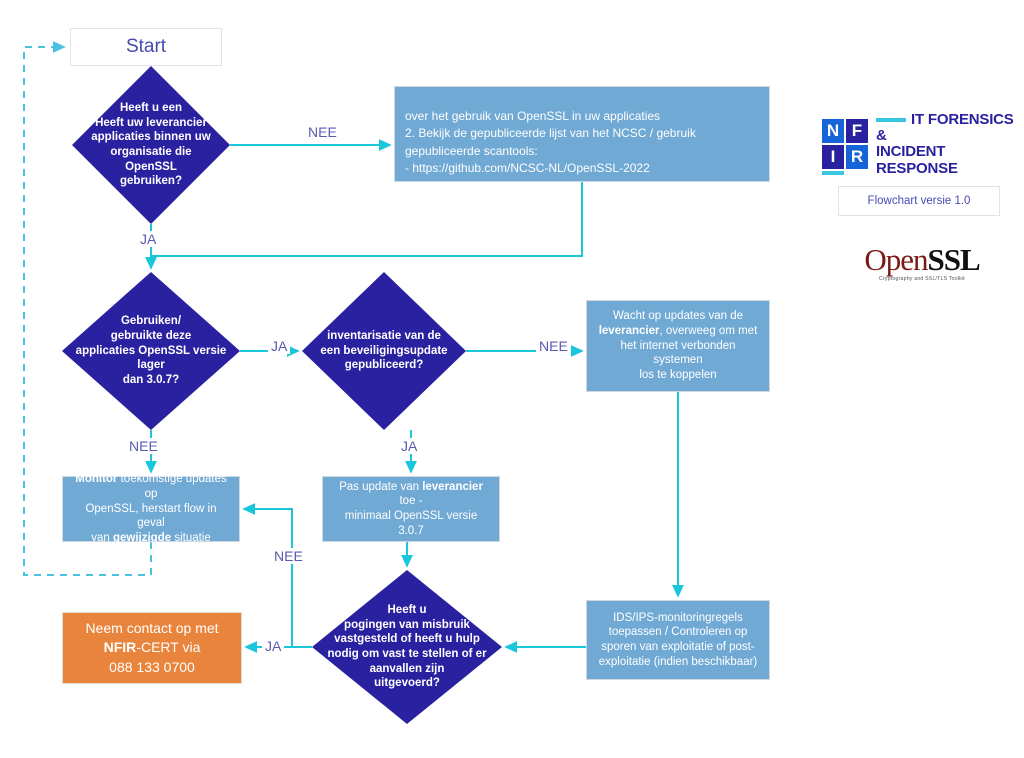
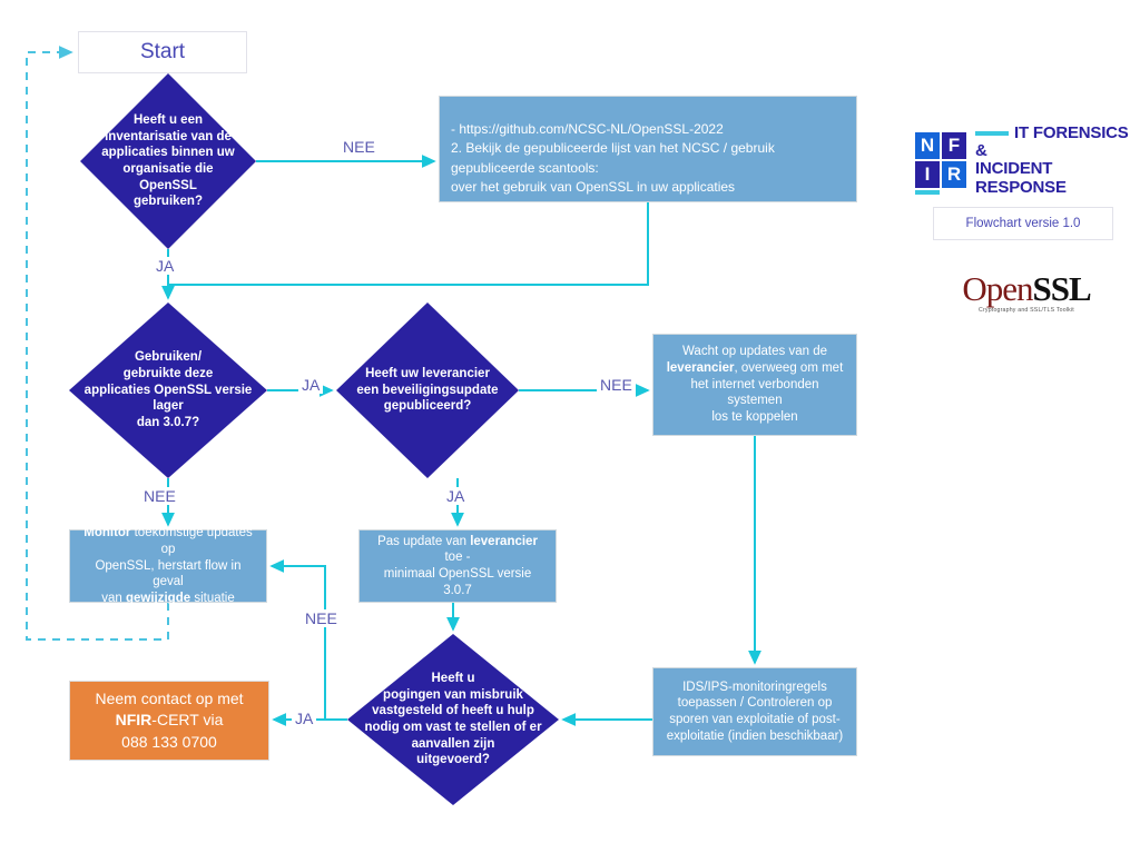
  Start
  Heeft u een
- Heeft uw leverancier
+ inventarisatie van de
  applicaties binnen uw
  organisatie die
  OpenSSL
  gebruiken?
  Gebruiken/
  gebruikte deze
  applicaties OpenSSL versie lager
  dan 3.0.7?
- inventarisatie van de
+ Heeft uw leverancier
  een beveiligingsupdate
  gepubliceerd?
  Heeft u
  pogingen van misbruik
  vastgesteld of heeft u hulp
  nodig om vast te stellen of er
  aanvallen zijn
  uitgevoerd?
- over het gebruik van OpenSSL in uw applicaties
+ - https://github.com/NCSC-NL/OpenSSL-2022
  2. Bekijk de gepubliceerde lijst van het NCSC / gebruik
  gepubliceerde scantools:
- - https://github.com/NCSC-NL/OpenSSL-2022
+ over het gebruik van OpenSSL in uw applicaties
  Wacht op updates van de
  leverancier, overweeg om met
  het internet verbonden systemen
  los te koppelen
  Monitor toekomstige updates op
  OpenSSL, herstart flow in geval
  van gewijzigde situatie
  Pas update van leverancier toe -
  minimaal OpenSSL versie 3.0.7
  IDS/IPS-monitoringregels
  toepassen / Controleren op
  sporen van exploitatie of post-
  exploitatie (indien beschikbaar)
  Neem contact op met
  NFIR-CERT via
  088 133 0700
  NEE
  JA
  JA
  NEE
  NEE
  JA
  NEE
  JA
  N
  F
  I
  R
  IT FORENSICS &
  INCIDENT RESPONSE
  Flowchart versie 1.0
  OpenSSL
